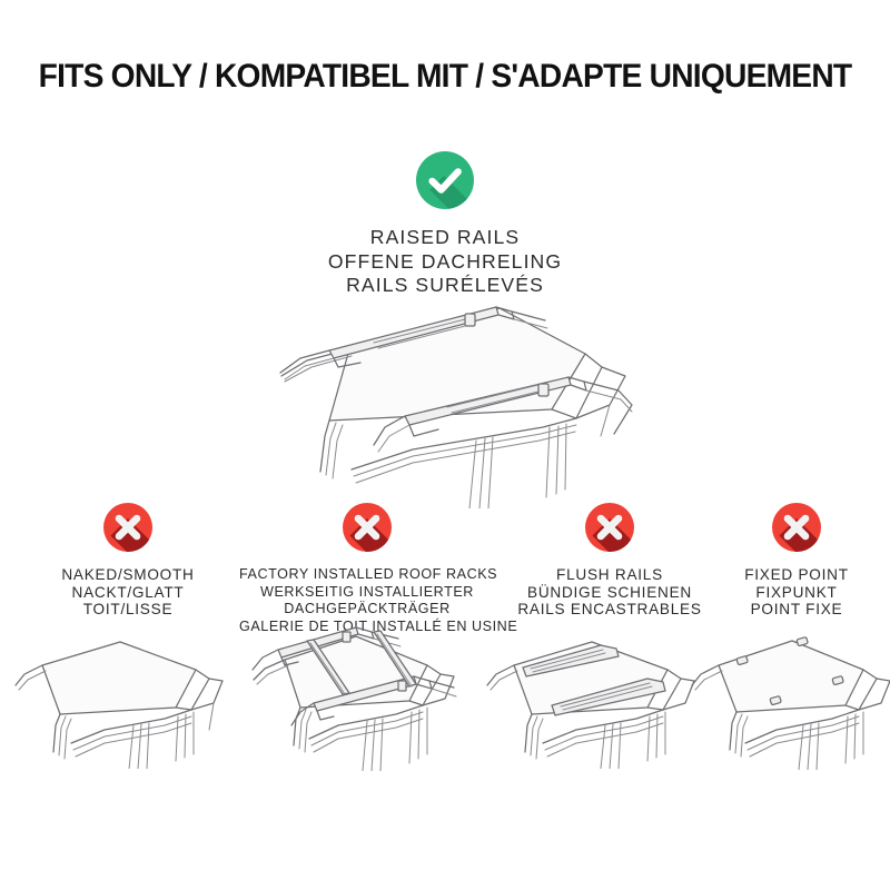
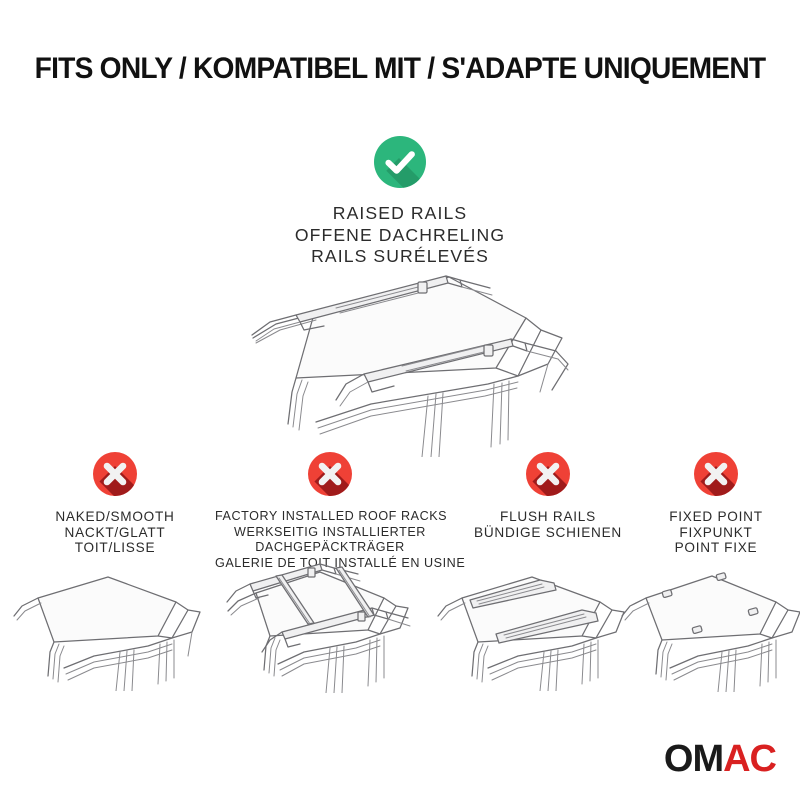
  FITS ONLY / KOMPATIBEL MIT / S'ADAPTE UNIQUEMENT
  RAISED RAILS
  OFFENE DACHRELING
  RAILS SURÉLEVÉS
  NAKED/SMOOTH
  NACKT/GLATT
  TOIT/LISSE
  FACTORY INSTALLED ROOF RACKS
  WERKSEITIG INSTALLIERTER
  DACHGEPÄCKTRÄGER
  GALERIE DE TOIT INSTALLÉ EN USI
  FLUSH RAILS
  BÜNDIGE SCHIENEN
- RAILS ENCASTRABLES
  FIXED POINT
  FIXPUNKT
  POINT FIXE
+ OMAC
